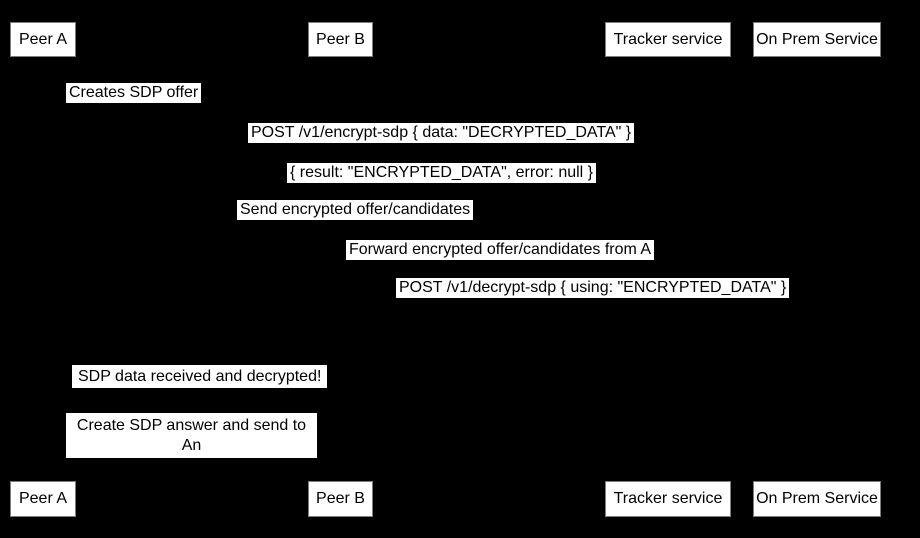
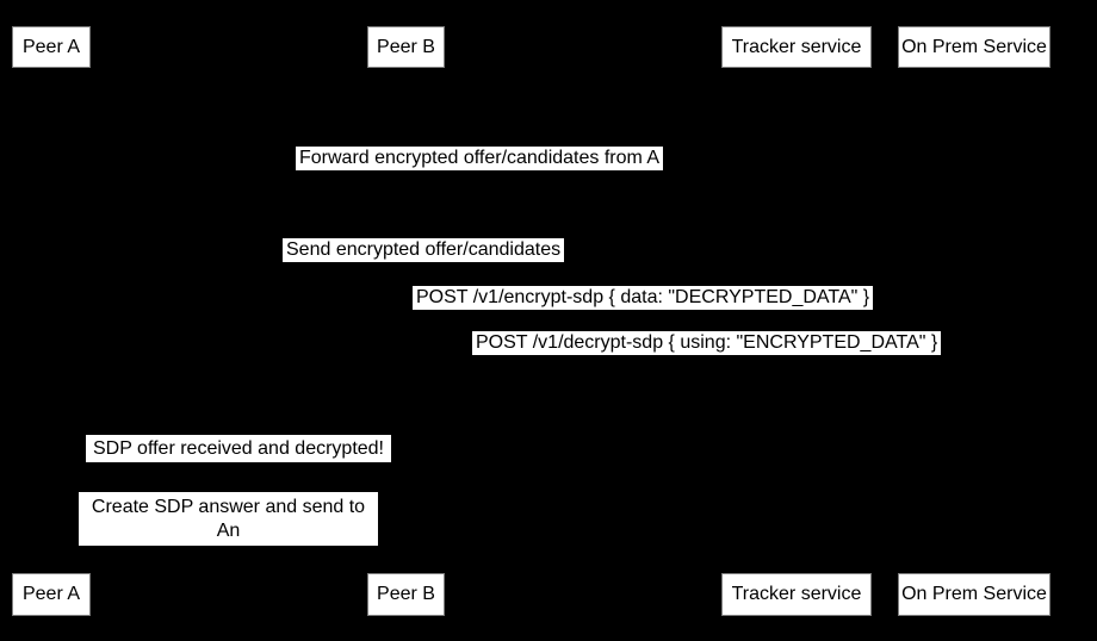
  Peer A
  Peer B
  Tracker service
  On Prem Service
- Creates SDP offer
- POST /v1/encrypt-sdp { data: "DECRYPTED_DATA" }
+ Forward encrypted offer/candidates from A
- { result: "ENCRYPTED_DATA", error: null }
  Send encrypted offer/candidates
- Forward encrypted offer/candidates from A
+ POST /v1/encrypt-sdp { data: "DECRYPTED_DATA" }
  POST /v1/decrypt-sdp { using: "ENCRYPTED_DATA" }
- SDP data received and decrypted!
+ SDP offer received and decrypted!
  Create SDP answer and send to An
  using the same mechanism
  Peer A
  Peer B
  Tracker service
  On Prem Service
